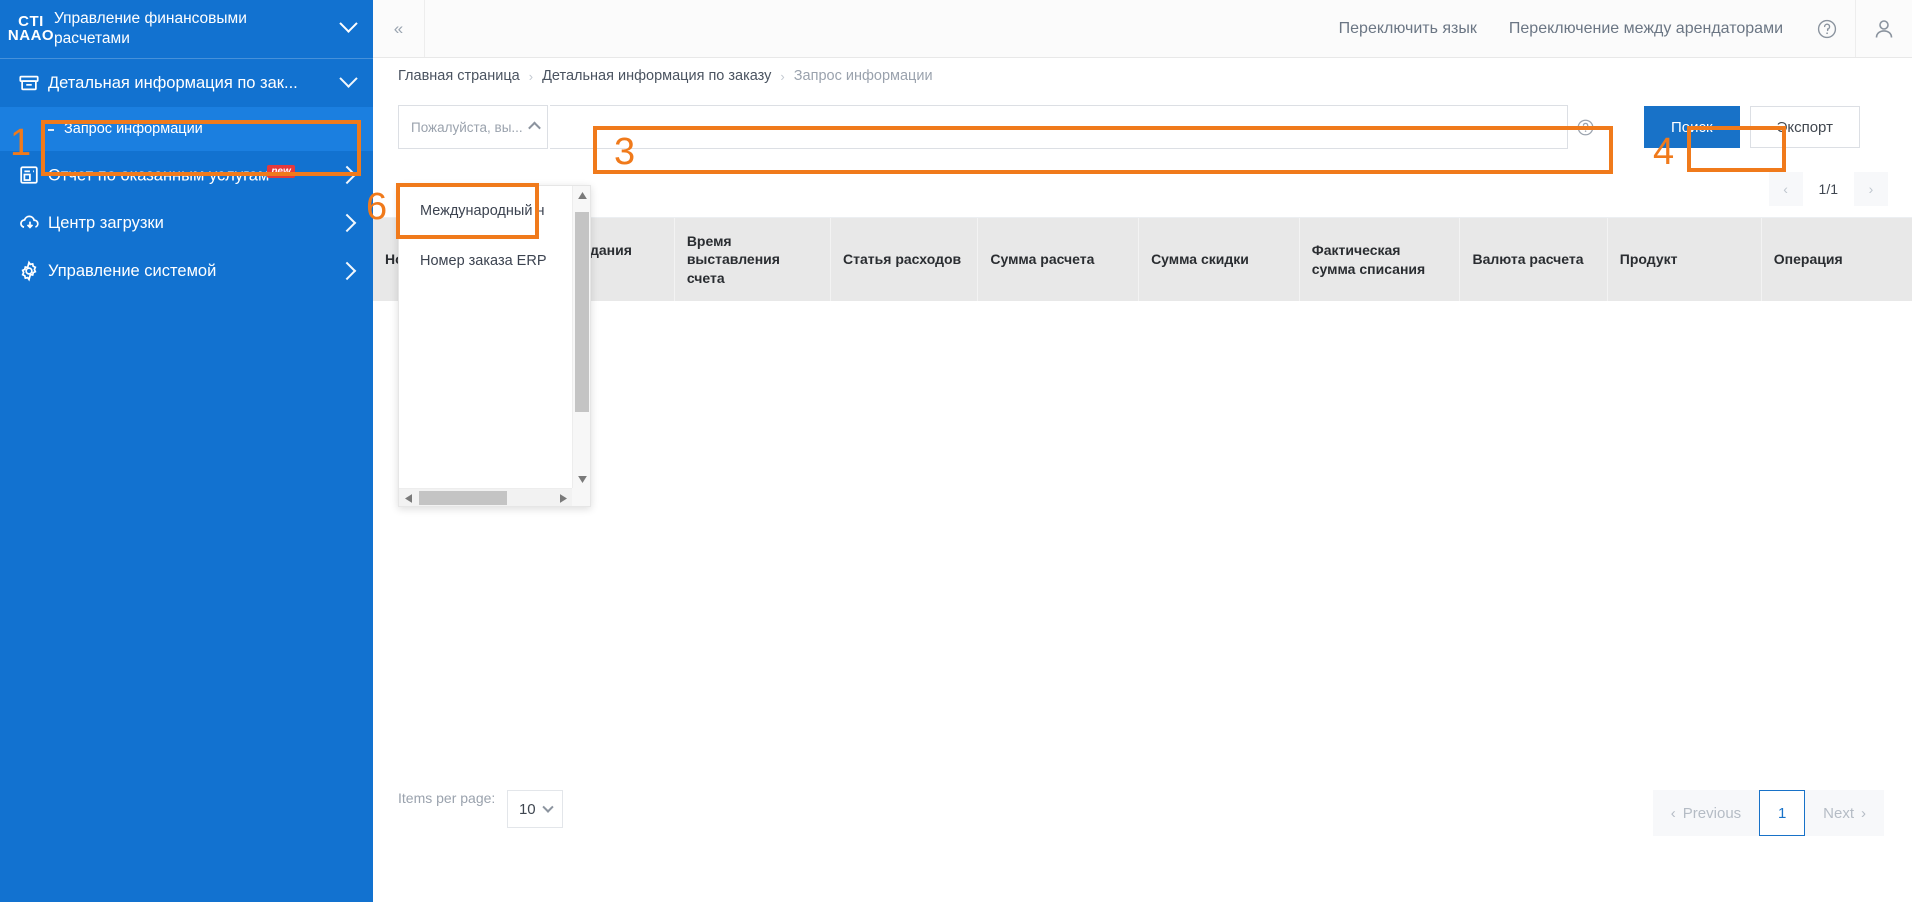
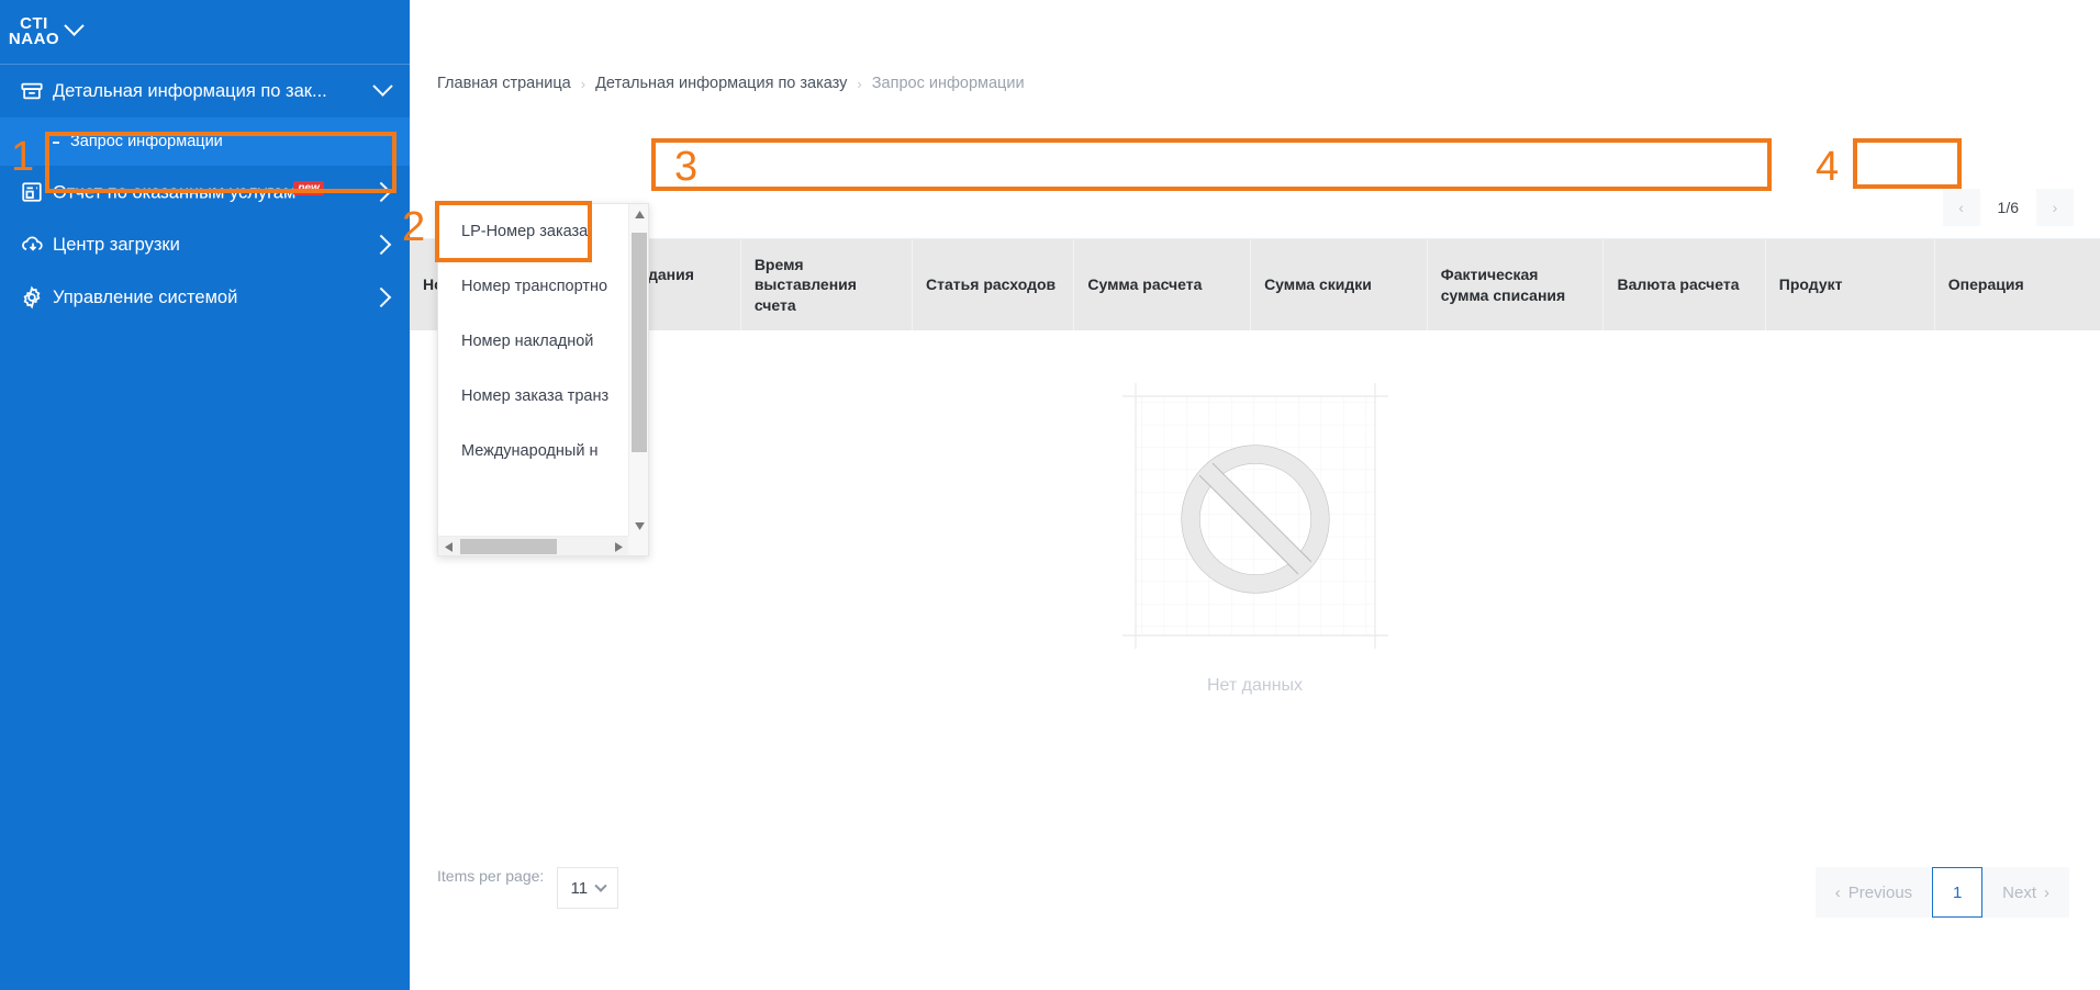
  CTI
  NAAO
- Управление финансовыми расчетами
  Детальная информация по зак...
  Запрос информации
  Отчет по оказанным услугам new
  Центр загрузки
  Управление системой
- «
- Переключить язык
- Переключение между арендаторами
  Главная страница
  ›
  Детальная информация по заказу
  ›
  Запрос информации
- Пожалуйста, вы...
- Поиск
- Экспорт
  ‹
- 1/1
+ 1/6
  ›
  Н	дания	Время выставления счета	Статья расходов	Сумма расчета	Сумма скидки	Фактическая сумма списания	Валюта расчета	Продукт	Операция
+ Нет данных
  Items per page:
- 10
+ 11
  ‹
  Previous
  1
  Next
  ›
+ LP-Номер заказа
+ Номер транспортно
+ Номер накладной
+ Номер заказа транз
  Международный н
- Номер заказа ERP
  1
- 6
+ 2
  3
  4
